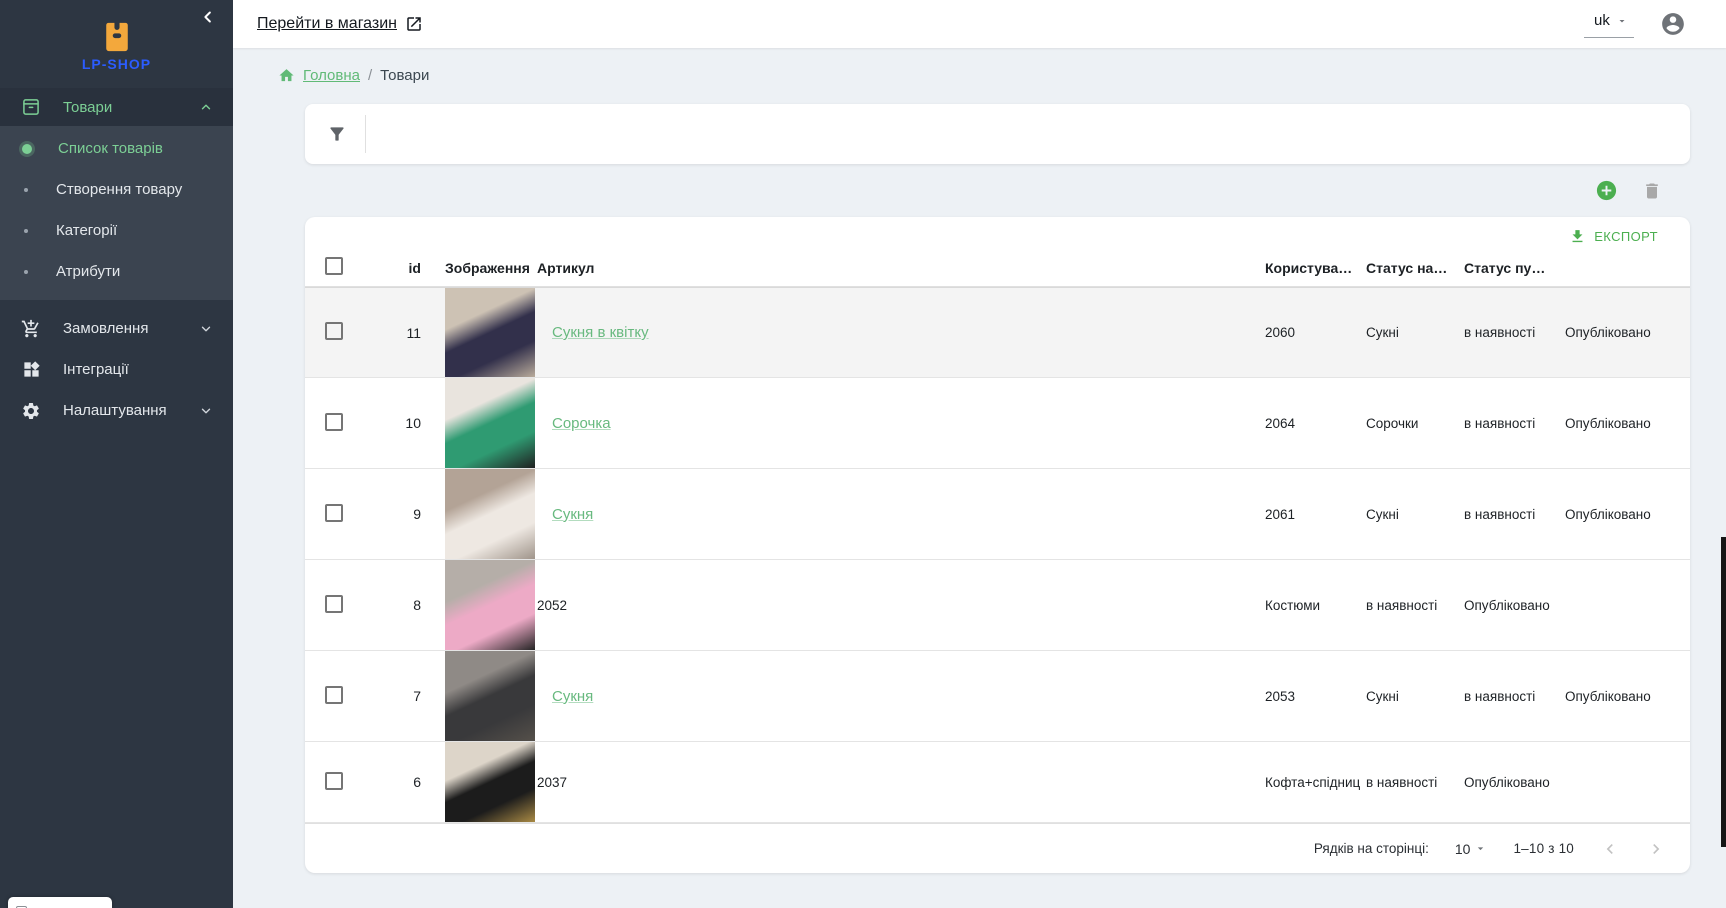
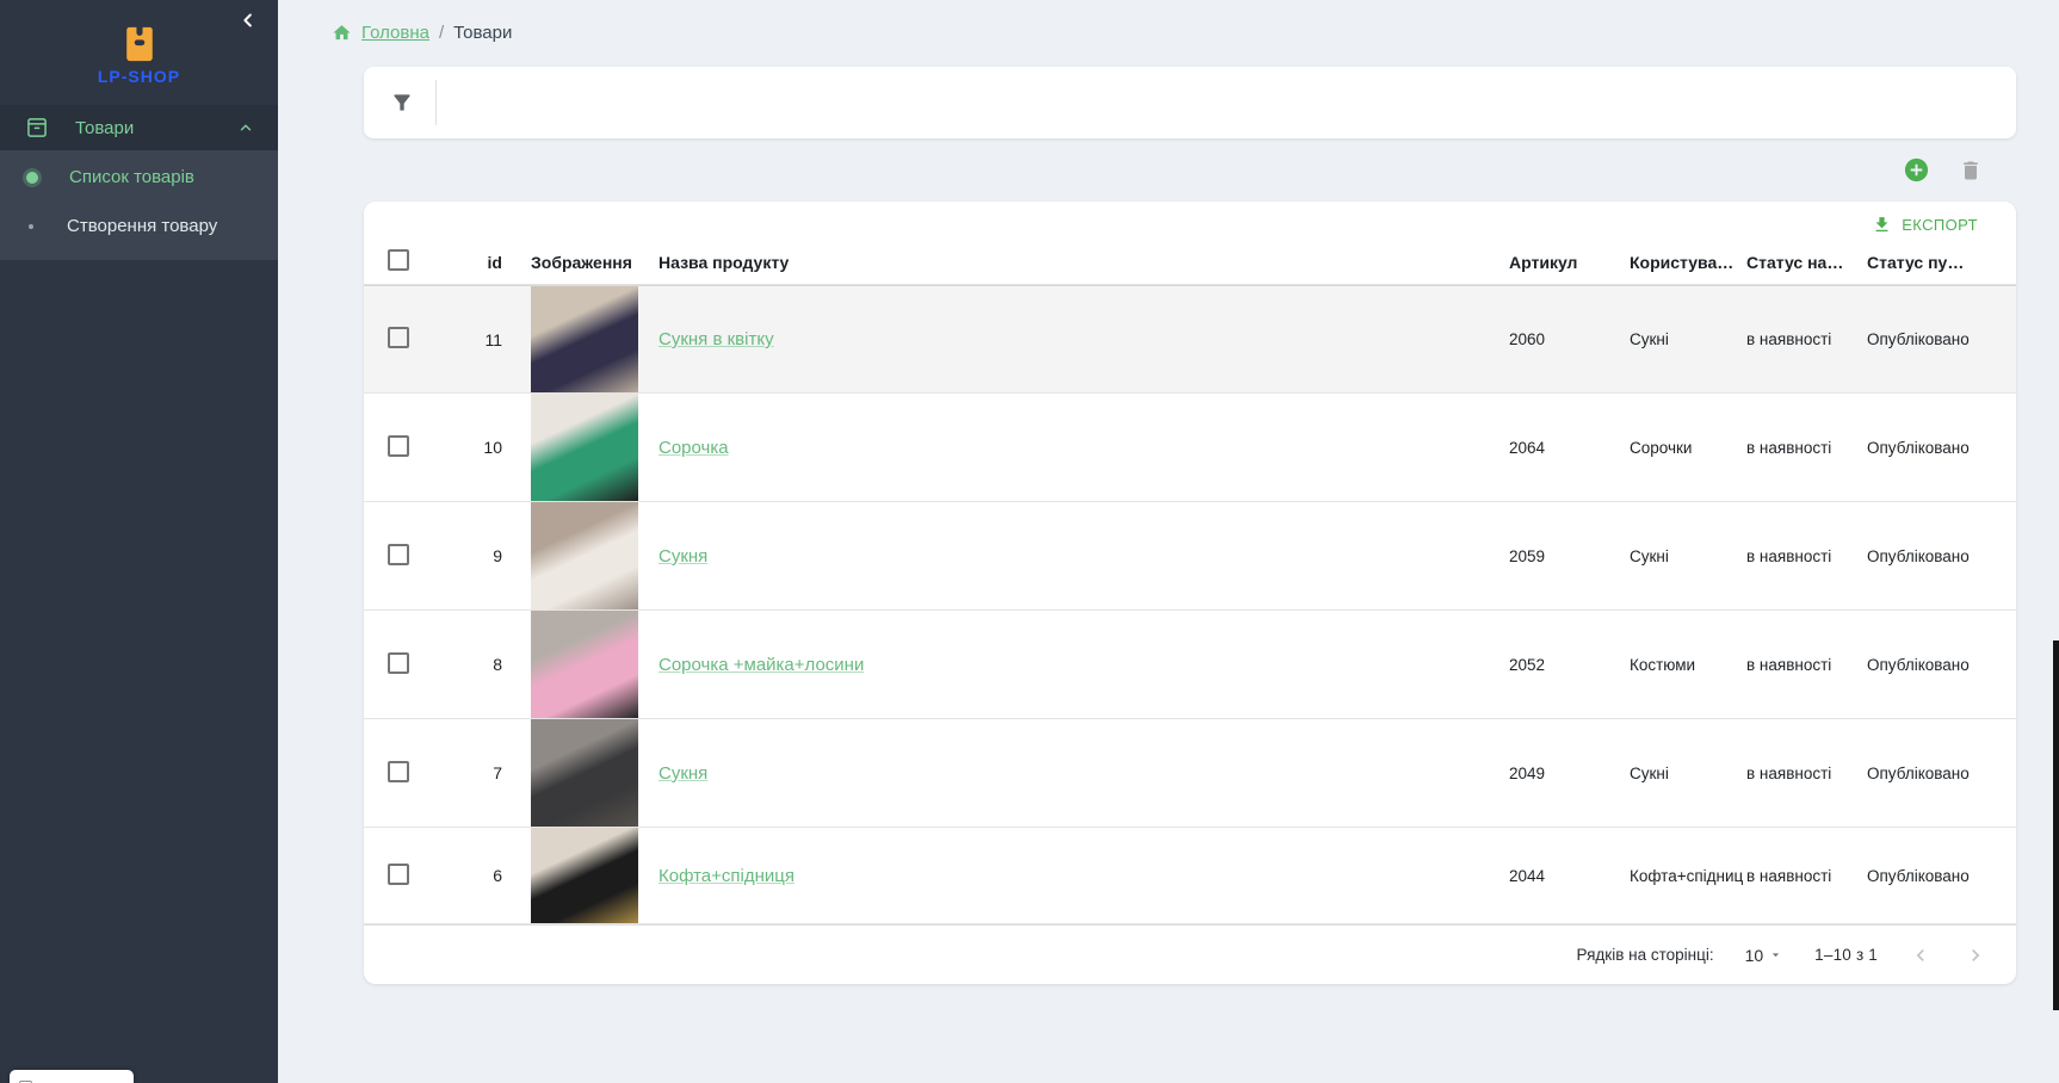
  LP-SHOP
  Товари
  Список товарів
  Створення товару
- Категорії
- Атрибути
- Замовлення
- Інтеграції
- Налаштування
- Перейти в магазин
- uk
  Головна
  /
  Товари
  ЕКСПОРТ
  id
  Зображення
+ Назва продукту
  Артикул
  Користува…
  Статус на…
  Статус пу…
  11
  Сукня в квітку
  2060
  Сукні
  в наявності
  Опубліковано
  10
  Сорочка
  2064
  Сорочки
  в наявності
  Опубліковано
  9
  Сукня
- 2061
+ 2059
  Сукні
  в наявності
  Опубліковано
  8
+ Сорочка +майка+лосини
  2052
  Костюми
  в наявності
  Опубліковано
  7
  Сукня
- 2053
+ 2049
  Сукні
  в наявності
  Опубліковано
  6
+ Кофта+спідниця
- 2037
+ 2044
  Кофта+спідниц
  в наявності
  Опубліковано
  Рядків на сторінці:
  10
- 1–10 з 10
+ 1–10 з 1
